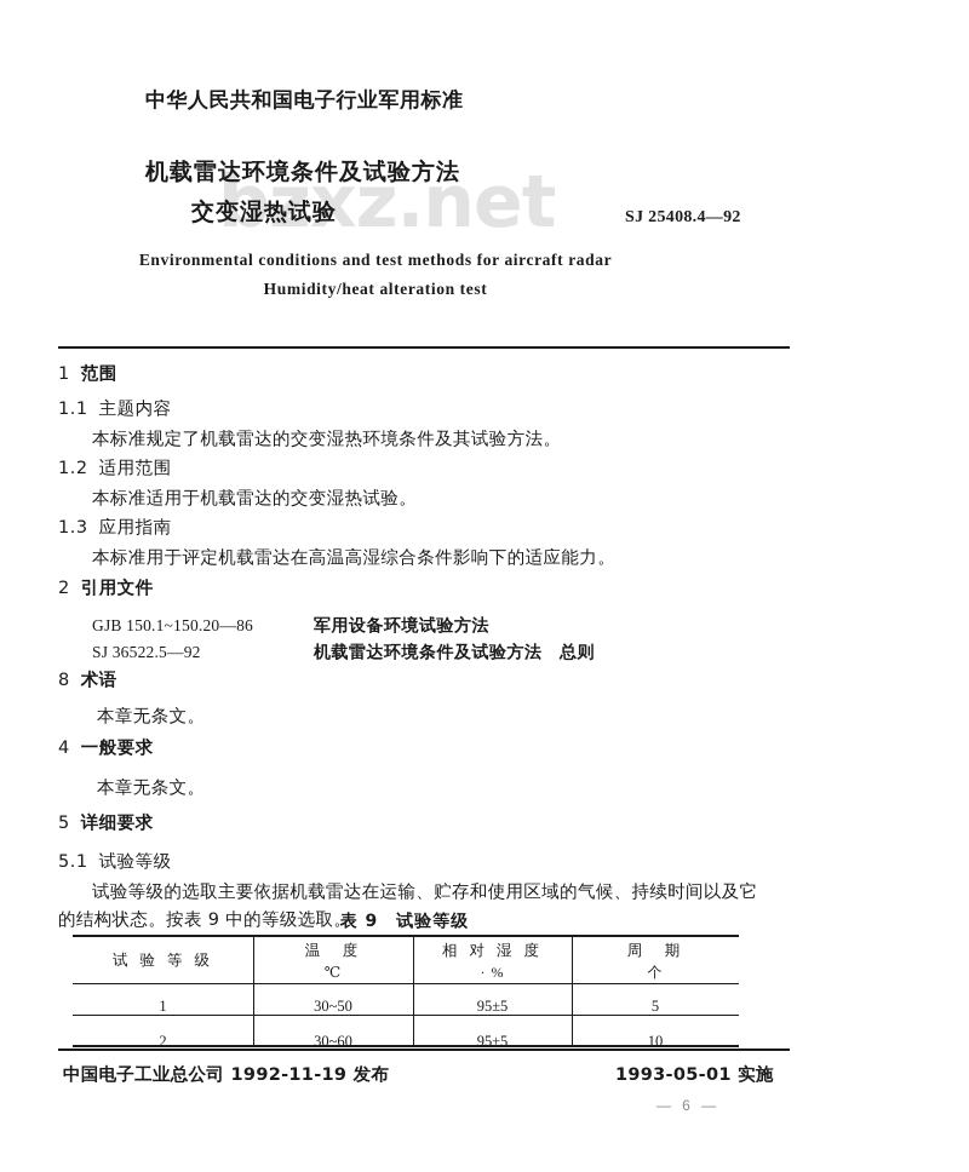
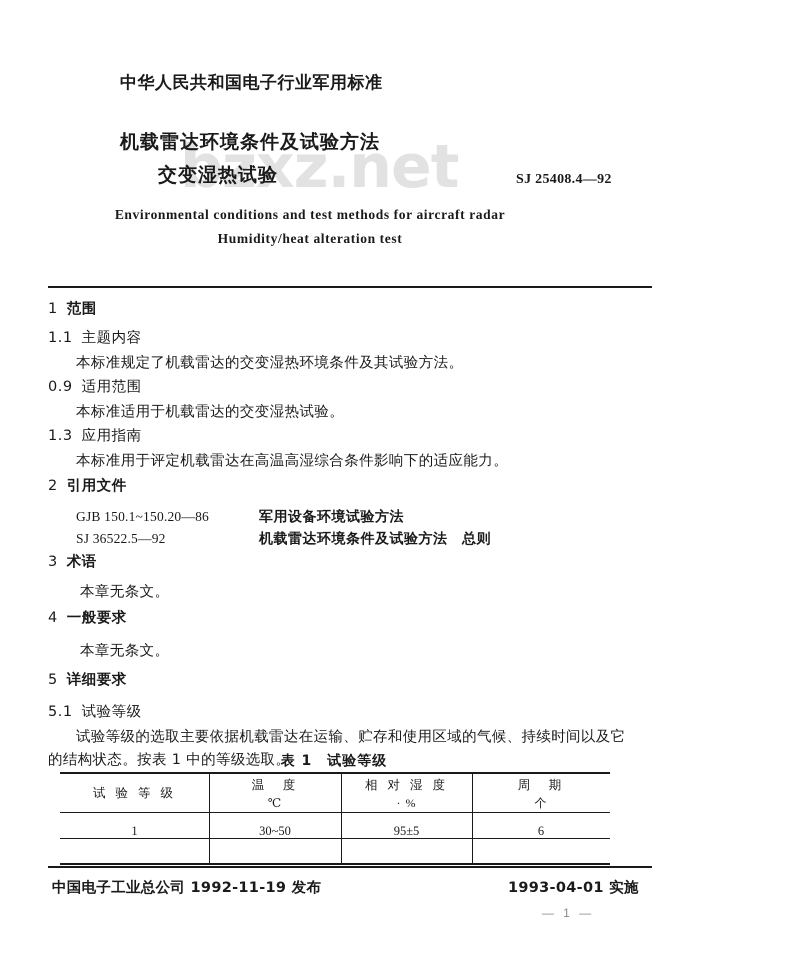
  bzxz.net
  中华人民共和国电子行业军用标准
  机载雷达环境条件及试验方法
  交变湿热试验
  SJ 25408.4—92
  Environmental conditions and test methods for aircraft radar
  Humidity/heat alteration test
  1 范围
  1.1 主题内容
  本标准规定了机载雷达的交变湿热环境条件及其试验方法。
- 1.2 适用范围
+ 0.9 适用范围
  本标准适用于机载雷达的交变湿热试验。
  1.3 应用指南
  本标准用于评定机载雷达在高温高湿综合条件影响下的适应能力。
  2 引用文件
  GJB 150.1~150.20—86 军用设备环境试验方法
  SJ 36522.5—92 机载雷达环境条件及试验方法 总则
- 8 术语
+ 3 术语
  本章无条文。
  4 一般要求
  本章无条文。
  5 详细要求
  5.1 试验等级
- 试验等级的选取主要依据机载雷达在运输、贮存和使用区域的气候、持续时间以及它的结构状态。按表 9 中的等级选取。
+ 试验等级的选取主要依据机载雷达在运输、贮存和使用区域的气候、持续时间以及它的结构状态。按表 1 中的等级选取。
- 表 9 试验等级
+ 表 1 试验等级
  试 验 等 级	温 度 ℃	相 对 湿 度 · %	周 期 个
- 1	30~50	95±5	5
+ 1	30~50	95±5	6
- 2	30~60	95±5	10
  中国电子工业总公司 1992-11-19 发布
- 1993-05-01 实施
+ 1993-04-01 实施
- — 6 —
+ — 1 —
